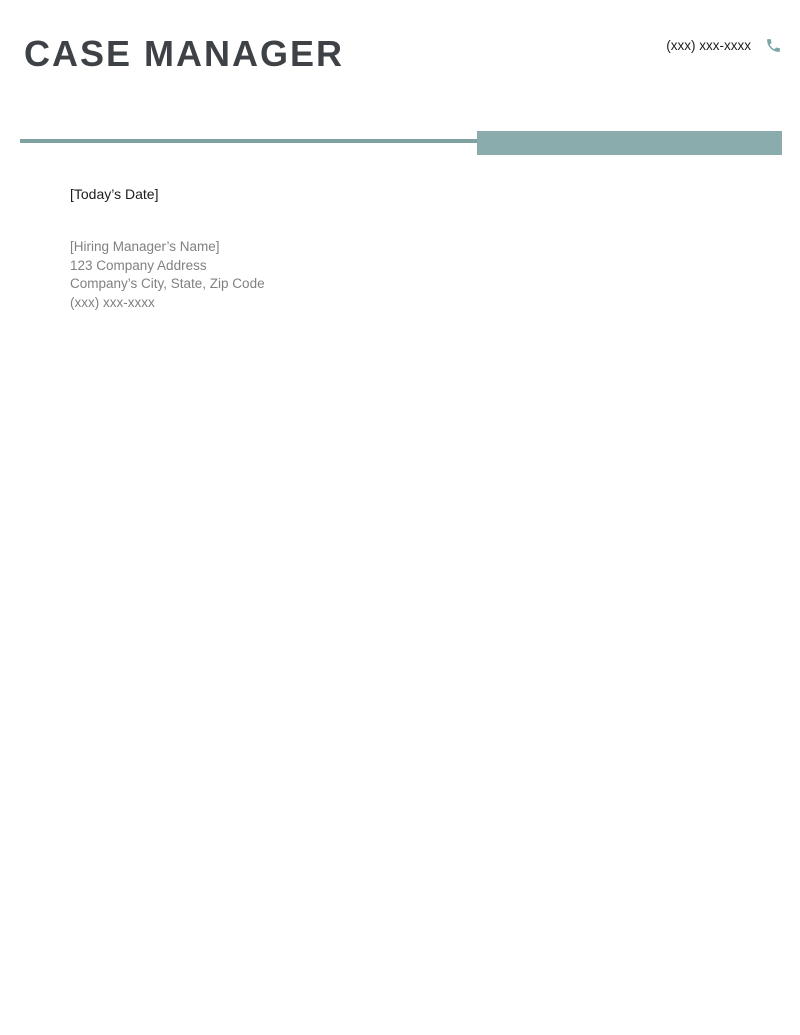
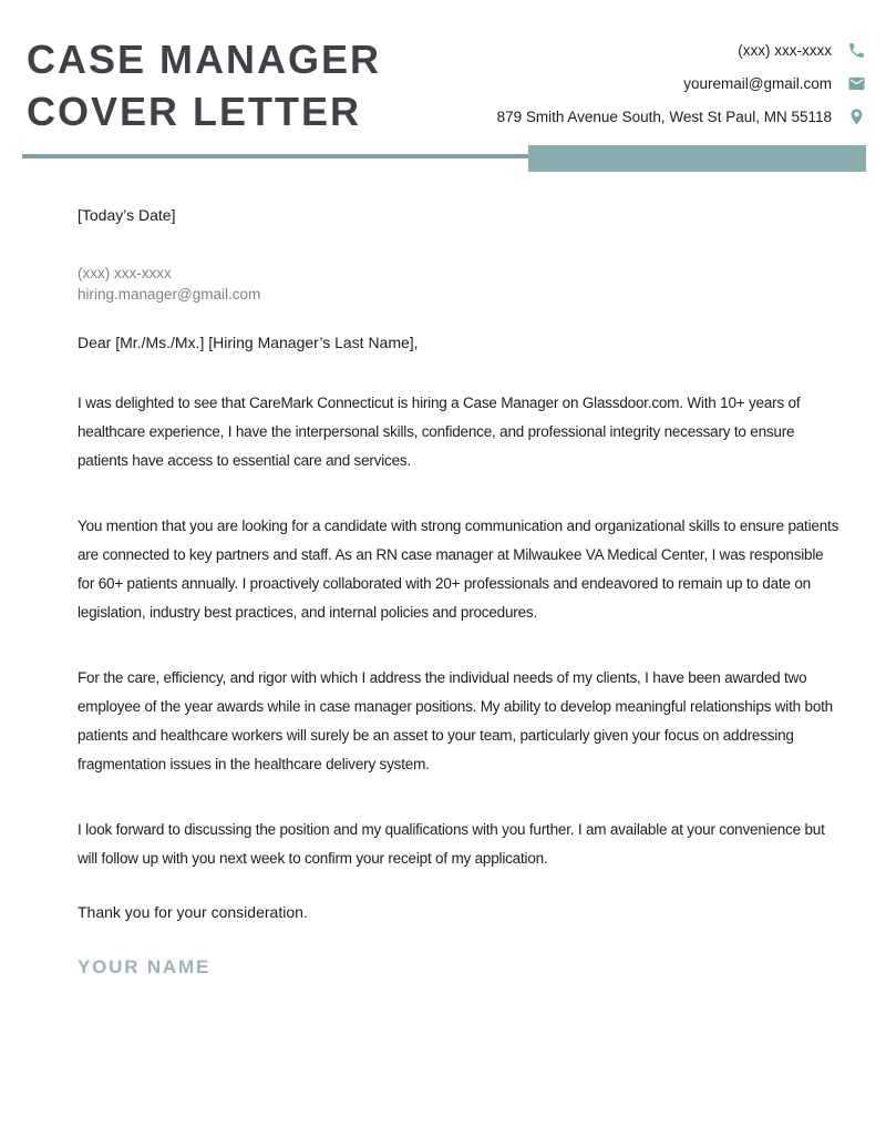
  CASE MANAGER
+ COVER LETTER
  (xxx) xxx-xxxx
+ youremail@gmail.com
+ 879 Smith Avenue South, West St Paul, MN 55118
  [Today’s Date]
- [Hiring Manager’s Name]
- 123 Company Address
- Company’s City, State, Zip Code
  (xxx) xxx-xxxx
+ hiring.manager@gmail.com
+ Dear [Mr./Ms./Mx.] [Hiring Manager’s Last Name],
+ I was delighted to see that CareMark Connecticut is hiring a Case Manager on Glassdoor.com. With 10+ years of healthcare experience, I have the interpersonal skills, confidence, and professional integrity necessary to ensure patients have access to essential care and services.
+ You mention that you are looking for a candidate with strong communication and organizational skills to ensure patients are connected to key partners and staff. As an RN case manager at Milwaukee VA Medical Center, I was responsible for 60+ patients annually. I proactively collaborated with 20+ professionals and endeavored to remain up to date on legislation, industry best practices, and internal policies and procedures.
+ For the care, efficiency, and rigor with which I address the individual needs of my clients, I have been awarded two employee of the year awards while in case manager positions. My ability to develop meaningful relationships with both patients and healthcare workers will surely be an asset to your team, particularly given your focus on addressing fragmentation issues in the healthcare delivery system.
+ I look forward to discussing the position and my qualifications with you further. I am available at your convenience but will follow up with you next week to confirm your receipt of my application.
+ Thank you for your consideration.
+ YOUR NAME
